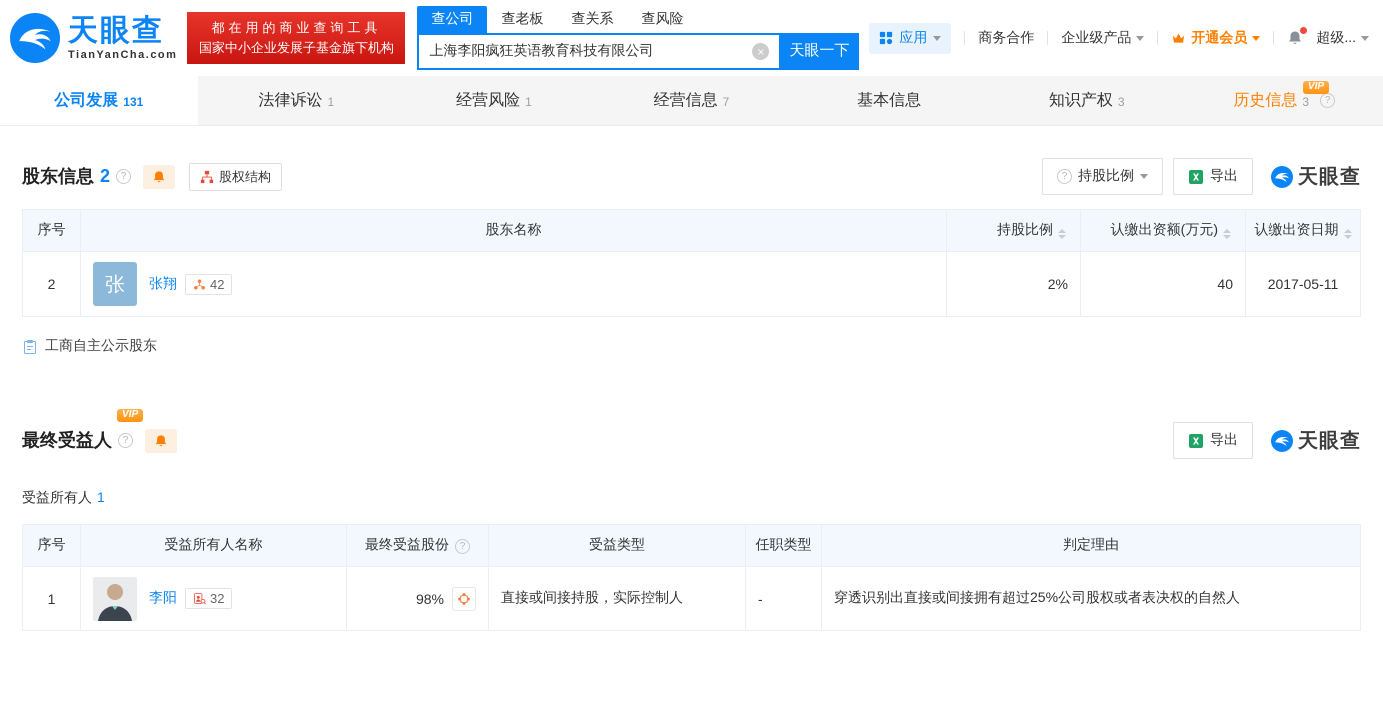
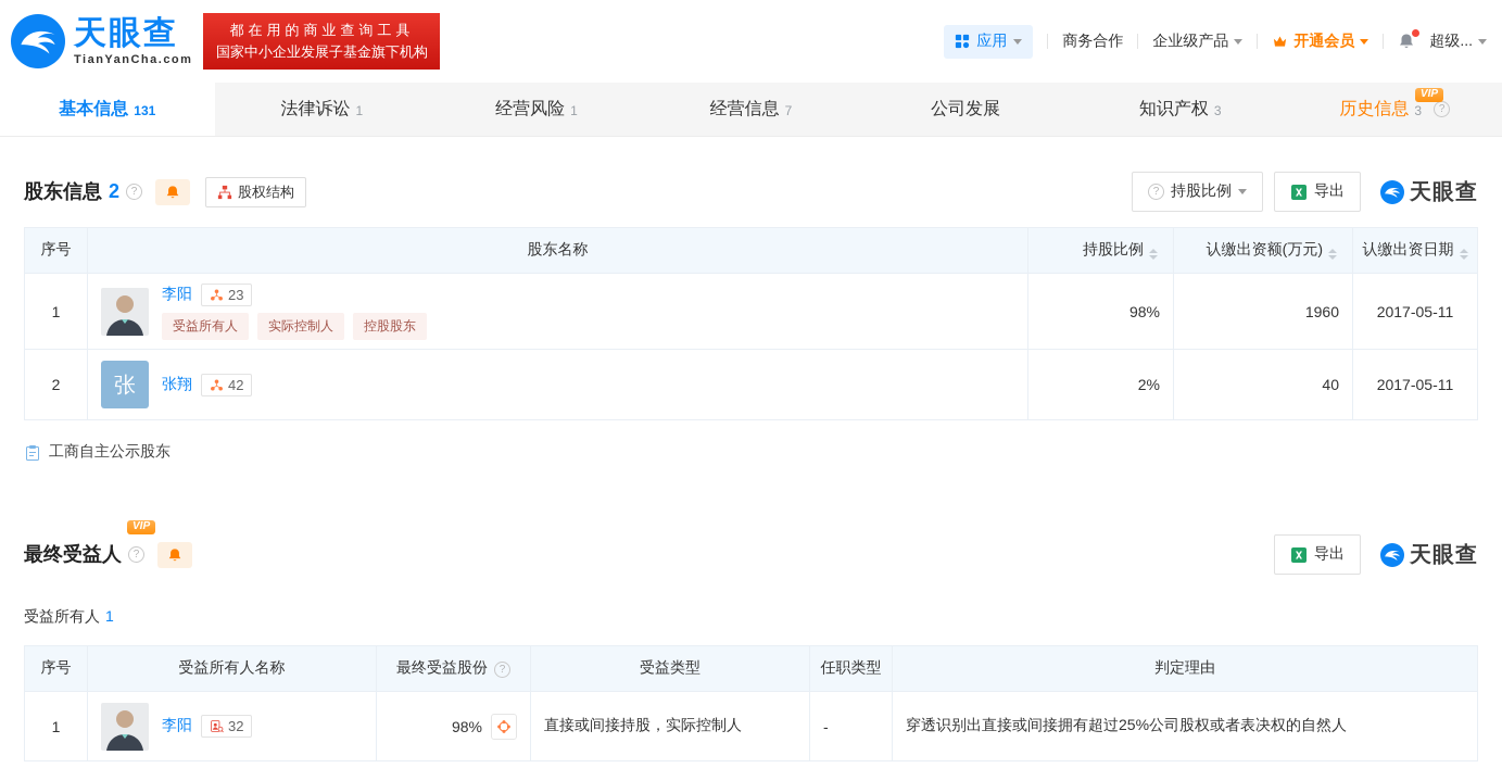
  天眼查
  TianYanCha.com
  都在用的商业查询工具
  国家中小企业发展子基金旗下机构
- 查公司
- 查老板
- 查关系
- 查风险
- 上海李阳疯狂英语教育科技有限公司
- ×
- 天眼一下
  应用
  商务合作
  企业级产品
  开通会员
  超级...
- 公司发展
+ 基本信息
  131
  法律诉讼
  1
  经营风险
  1
  经营信息
  7
- 基本信息
+ 公司发展
  知识产权
  3
  VIP
  历史信息
  3
  ?
  股东信息
  2
  ?
  股权结构
  ?
  持股比例
  导出
  天眼查
  序号	股东名称	持股比例	认缴出资额(万元)	认缴出资日期
+ 1	李阳 23 受益所有人 实际控制人 控股股东	98%	1960	2017-05-11
  2	张 张翔 42	2%	40	2017-05-11
  工商自主公示股东
  VIP
  最终受益人
  ?
  导出
  天眼查
  受益所有人 1
  序号	受益所有人名称	最终受益股份 ?	受益类型	任职类型	判定理由
  1	李阳 32	98%	直接或间接持股，实际控制人	-	穿透识别出直接或间接拥有超过25%公司股权或者表决权的自然人
